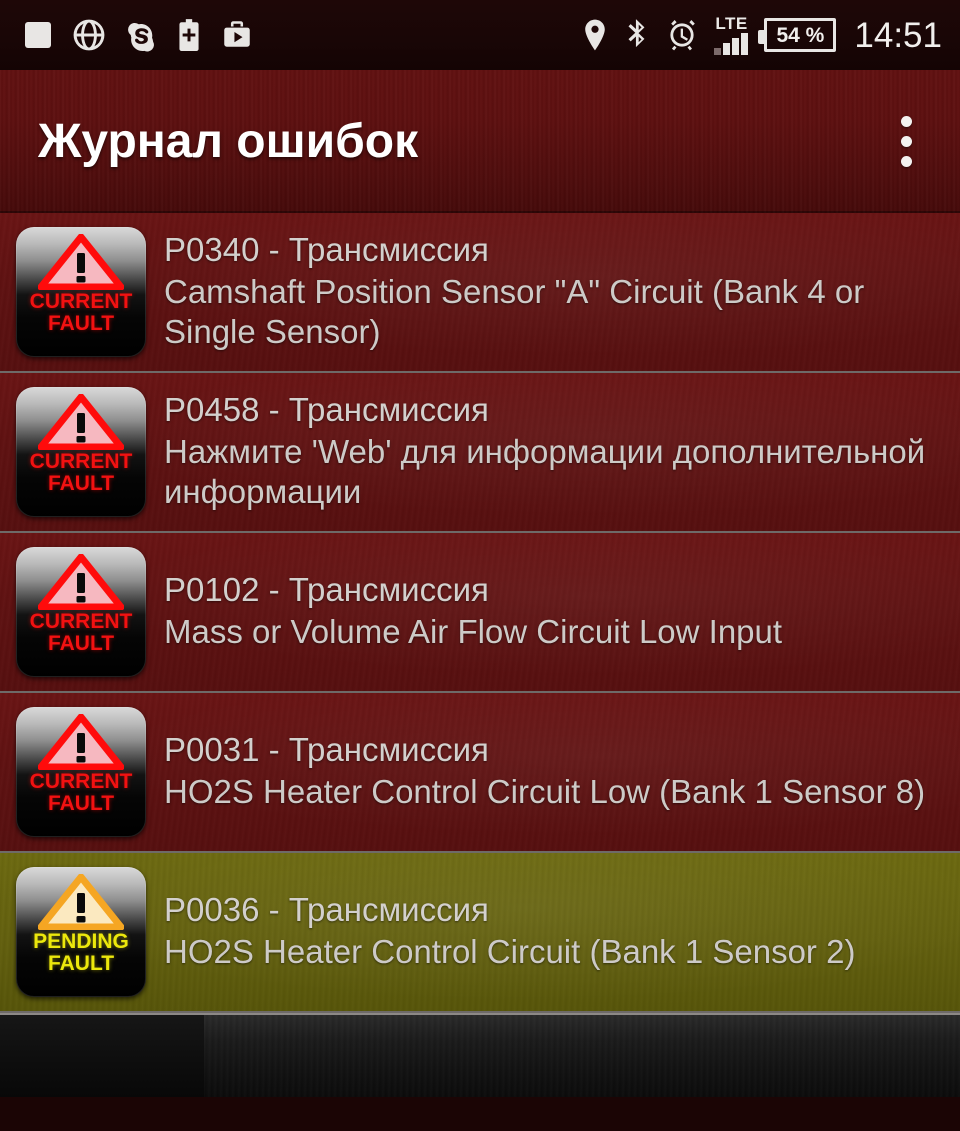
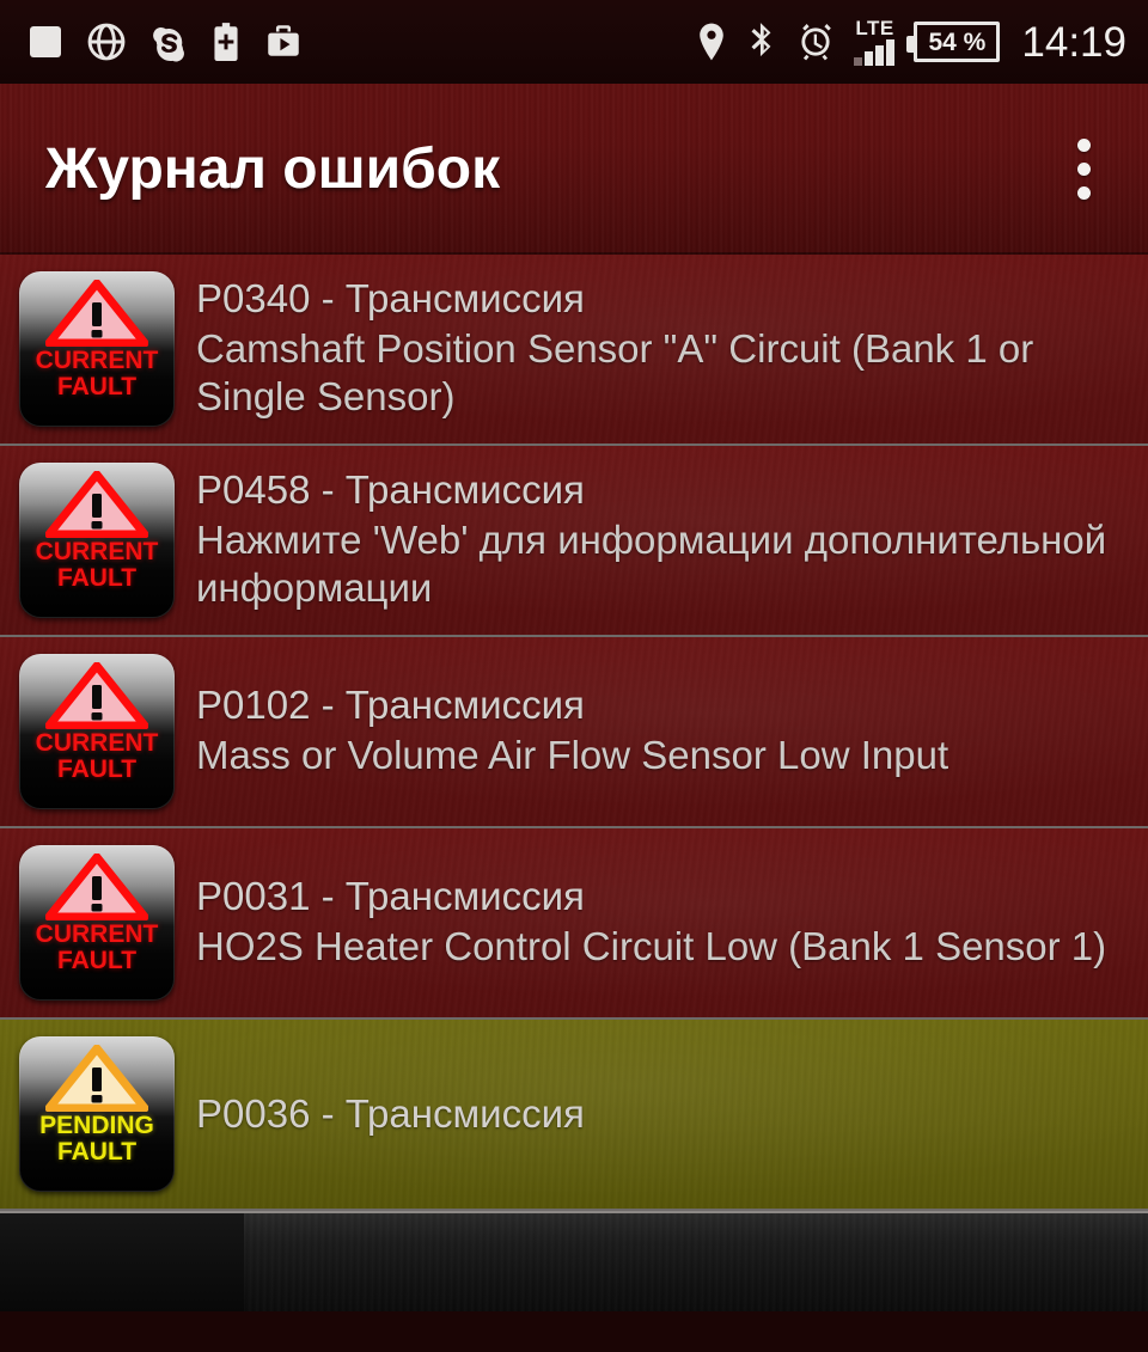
  LTE
  54 %
- 14:51
+ 14:19
  Журнал ошибок
  CURRENT
  FAULT
  P0340 - Трансмиссия
- Camshaft Position Sensor "A" Circuit (Bank 4 or Single Sensor)
+ Camshaft Position Sensor "A" Circuit (Bank 1 or Single Sensor)
  CURRENT
  FAULT
  P0458 - Трансмиссия
  Нажмите 'Web' для информации дополнительной информации
  CURRENT
  FAULT
  P0102 - Трансмиссия
- Mass or Volume Air Flow Circuit Low Input
+ Mass or Volume Air Flow Sensor Low Input
  CURRENT
  FAULT
  P0031 - Трансмиссия
- HO2S Heater Control Circuit Low (Bank 1 Sensor 8)
+ HO2S Heater Control Circuit Low (Bank 1 Sensor 1)
  PENDING
  FAULT
  P0036 - Трансмиссия
- HO2S Heater Control Circuit (Bank 1 Sensor 2)
